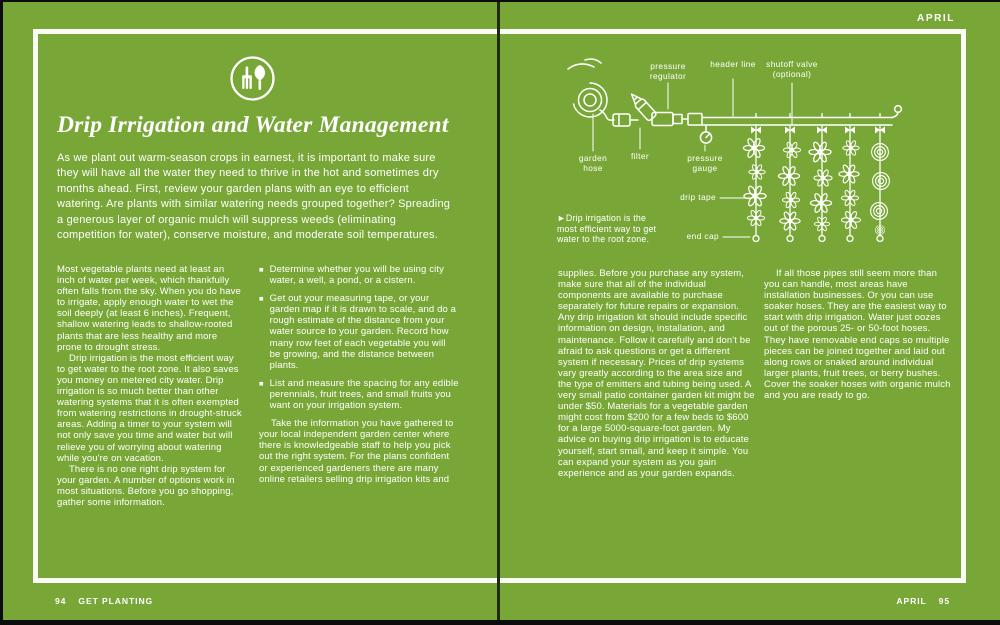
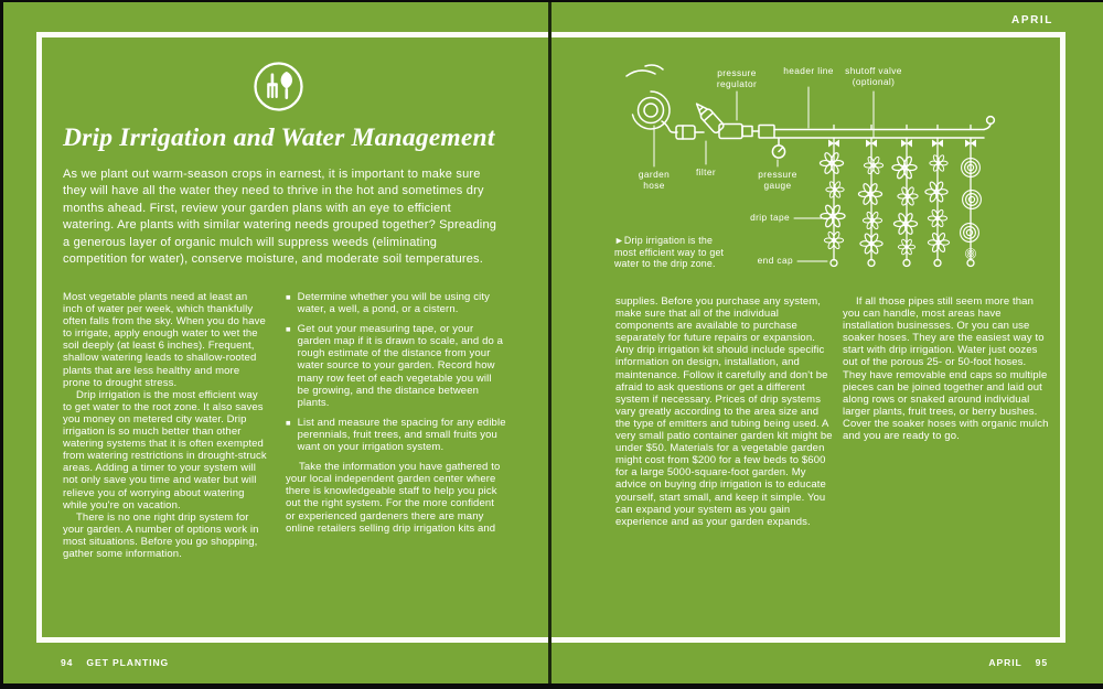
  APRIL
  Drip Irrigation and Water Management
  As we plant out warm-season crops in earnest, it is important to make sure they will have all the water they need to thrive in the hot and sometimes dry months ahead. First, review your garden plans with an eye to efficient watering. Are plants with similar watering needs grouped together? Spreading a generous layer of organic mulch will suppress weeds (eliminating competition for water), conserve moisture, and moderate soil temperatures.
  Most vegetable plants need at least an inch of water per week, which thankfully often falls from the sky. When you do have to irrigate, apply enough water to wet the soil deeply (at least 6 inches). Frequent, shallow watering leads to shallow-rooted plants that are less healthy and more prone to drought stress.
  Drip irrigation is the most efficient way to get water to the root zone. It also saves you money on metered city water. Drip irrigation is so much better than other watering systems that it is often exempted from watering restrictions in drought-struck areas. Adding a timer to your system will not only save you time and water but will relieve you of worrying about watering while you're on vacation.
  There is no one right drip system for your garden. A number of options work in most situations. Before you go shopping, gather some information.
  ■
  Determine whether you will be using city water, a well, a pond, or a cistern.
  ■
  Get out your measuring tape, or your garden map if it is drawn to scale, and do a rough estimate of the distance from your water source to your garden. Record how many row feet of each vegetable you will be growing, and the distance between plants.
  ■
  List and measure the spacing for any edible perennials, fruit trees, and small fruits you want on your irrigation system.
- Take the information you have gathered to your local independent garden center where there is knowledgeable staff to help you pick out the right system. For the plans confident or experienced gardeners there are many online retailers selling drip irrigation kits and
+ Take the information you have gathered to your local independent garden center where there is knowledgeable staff to help you pick out the right system. For the more confident or experienced gardeners there are many online retailers selling drip irrigation kits and
  pressure regulator
  header line
  shutoff valve (optional)
  garden hose
  filter
  pressure gauge
  drip tape
  end cap
- ►Drip irrigation is the most efficient way to get water to the root zone.
+ ►Drip irrigation is the most efficient way to get water to the drip zone.
  supplies. Before you purchase any system, make sure that all of the individual components are available to purchase separately for future repairs or expansion. Any drip irrigation kit should include specific information on design, installation, and maintenance. Follow it carefully and don't be afraid to ask questions or get a different system if necessary. Prices of drip systems vary greatly according to the area size and the type of emitters and tubing being used. A very small patio container garden kit might be under $50. Materials for a vegetable garden might cost from $200 for a few beds to $600 for a large 5000-square-foot garden. My advice on buying drip irrigation is to educate yourself, start small, and keep it simple. You can expand your system as you gain experience and as your garden expands.
  If all those pipes still seem more than you can handle, most areas have installation businesses. Or you can use soaker hoses. They are the easiest way to start with drip irrigation. Water just oozes out of the porous 25- or 50-foot hoses. They have removable end caps so multiple pieces can be joined together and laid out along rows or snaked around individual larger plants, fruit trees, or berry bushes. Cover the soaker hoses with organic mulch and you are ready to go.
  94 GET PLANTING
  APRIL 95
